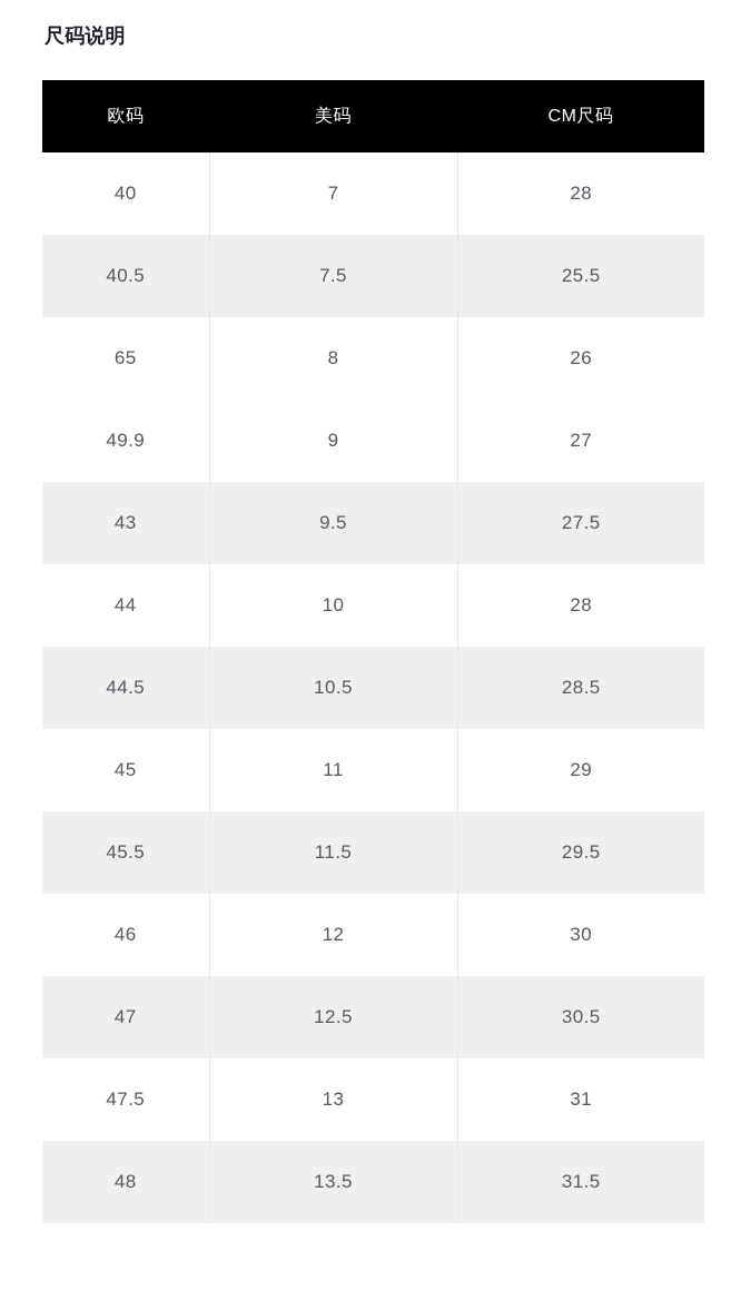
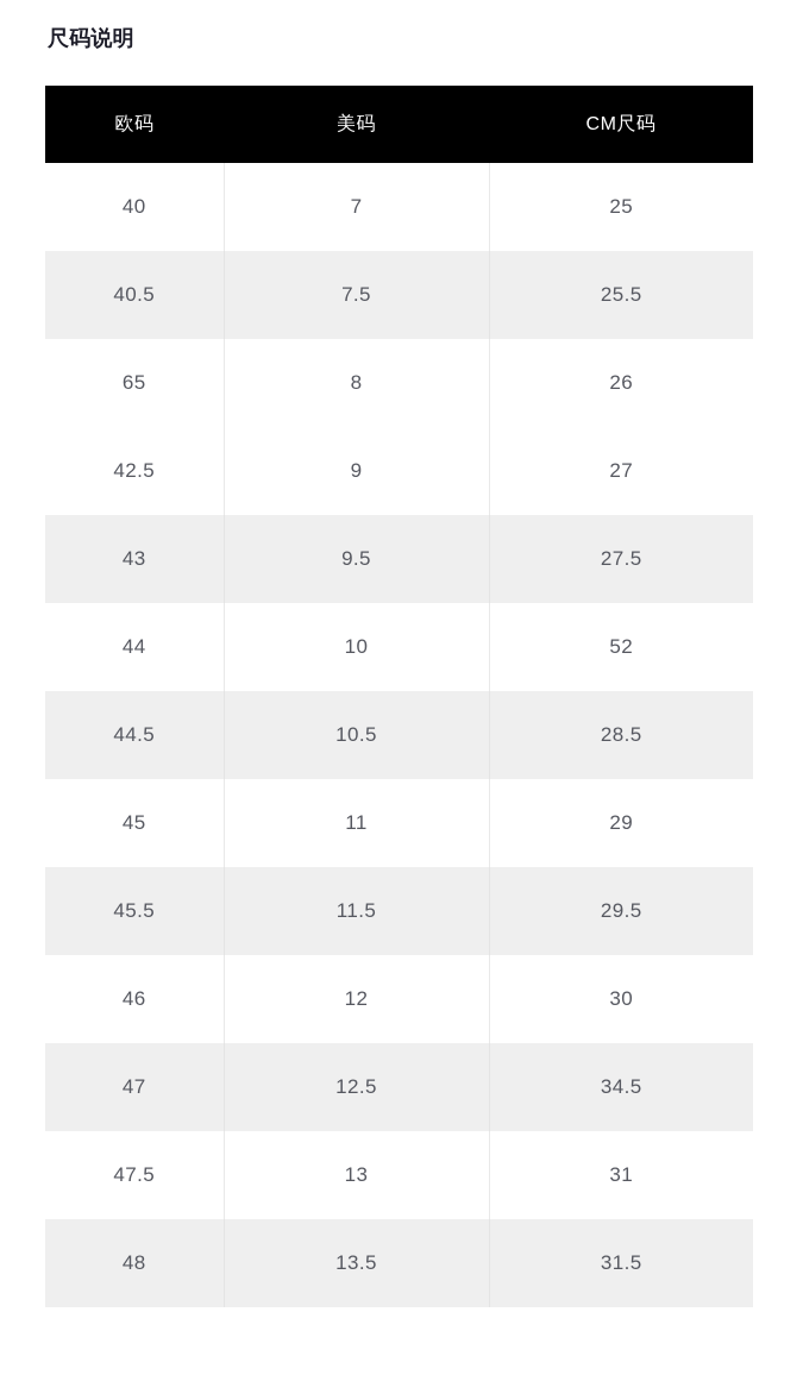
  尺码说明
  欧码	美码	CM尺码
- 40	7	28
+ 40	7	25
  40.5	7.5	25.5
  65	8	26
- 49.9	9	27
+ 42.5	9	27
  43	9.5	27.5
- 44	10	28
+ 44	10	52
  44.5	10.5	28.5
  45	11	29
  45.5	11.5	29.5
  46	12	30
- 47	12.5	30.5
+ 47	12.5	34.5
  47.5	13	31
  48	13.5	31.5
